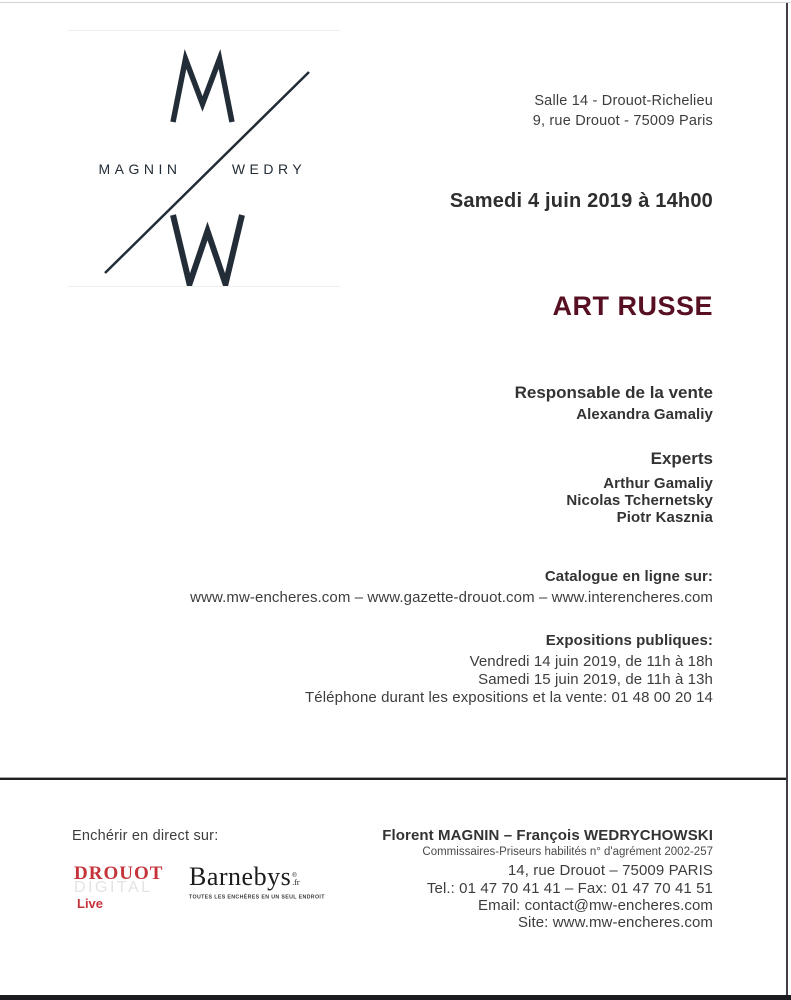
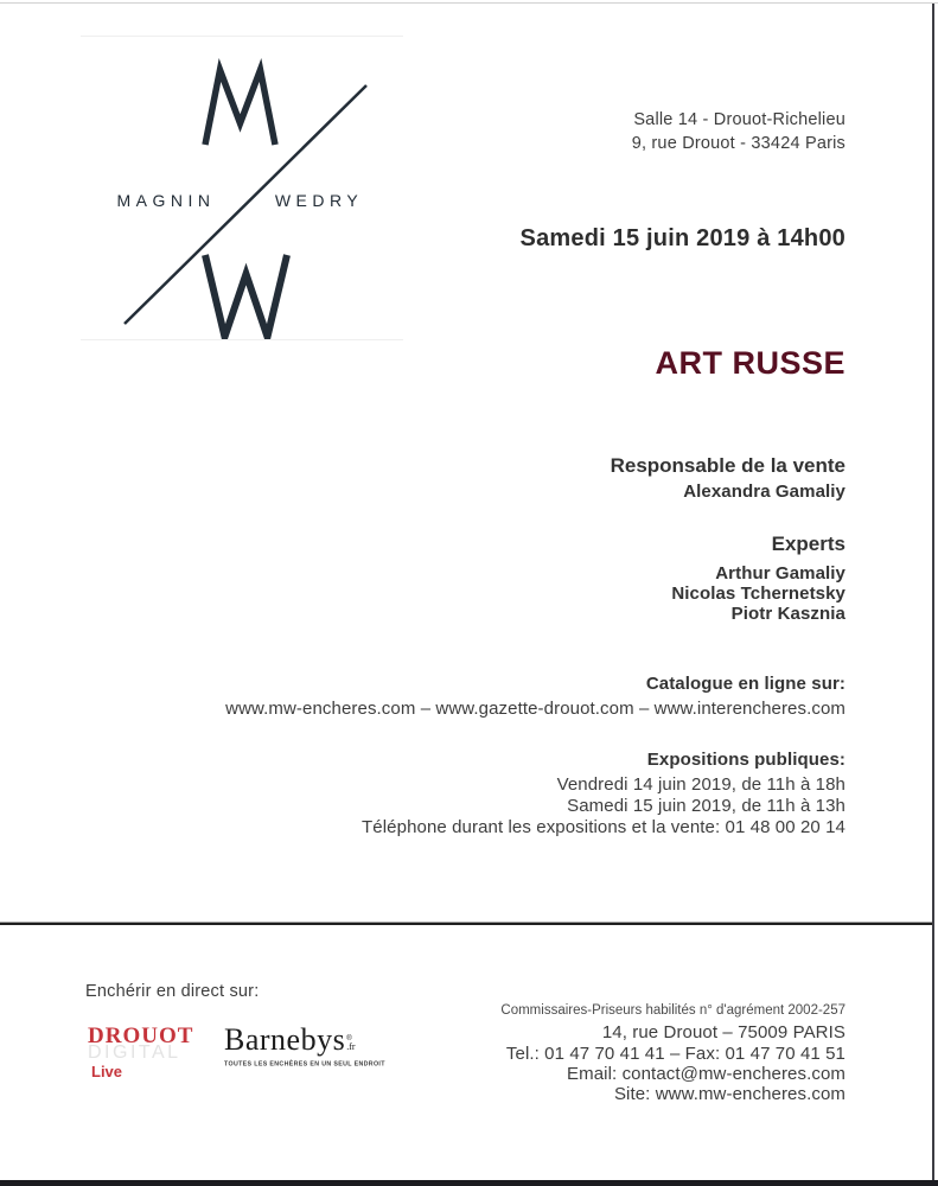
  MAGNIN
  WEDRY
  Salle 14 - Drouot-Richelieu
- 9, rue Drouot - 75009 Paris
+ 9, rue Drouot - 33424 Paris
- Samedi 4 juin 2019 à 14h00
+ Samedi 15 juin 2019 à 14h00
  ART RUSSE
  Responsable de la vente
  Alexandra Gamaliy
  Experts
  Arthur Gamaliy
  Nicolas Tchernetsky
  Piotr Kasznia
  Catalogue en ligne sur:
  www.mw-encheres.com – www.gazette-drouot.com – www.interencheres.com
  Expositions publiques:
  Vendredi 14 juin 2019, de 11h à 18h
  Samedi 15 juin 2019, de 11h à 13h
  Téléphone durant les expositions et la vente: 01 48 00 20 14
  Enchérir en direct sur:
  DROUOT
  DIGITAL
  Live
  Barnebys
  .fr
- Florent MAGNIN – François WEDRYCHOWSKI
  Commissaires-Priseurs habilités n° d'agrément 2002-257
  14, rue Drouot – 75009 PARIS
  Tel.: 01 47 70 41 41 – Fax: 01 47 70 41 51
  Email: contact@mw-encheres.com
  Site: www.mw-encheres.com
